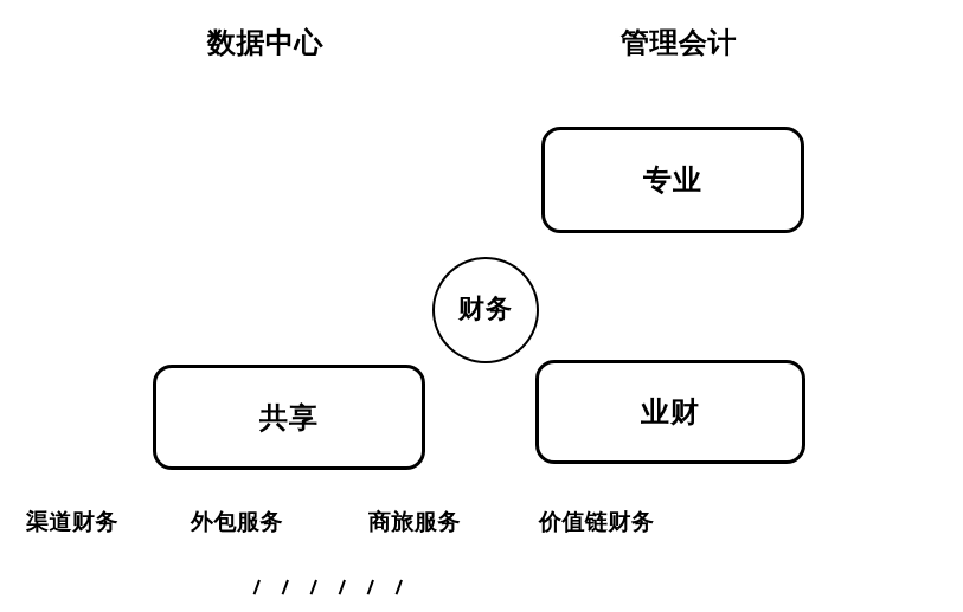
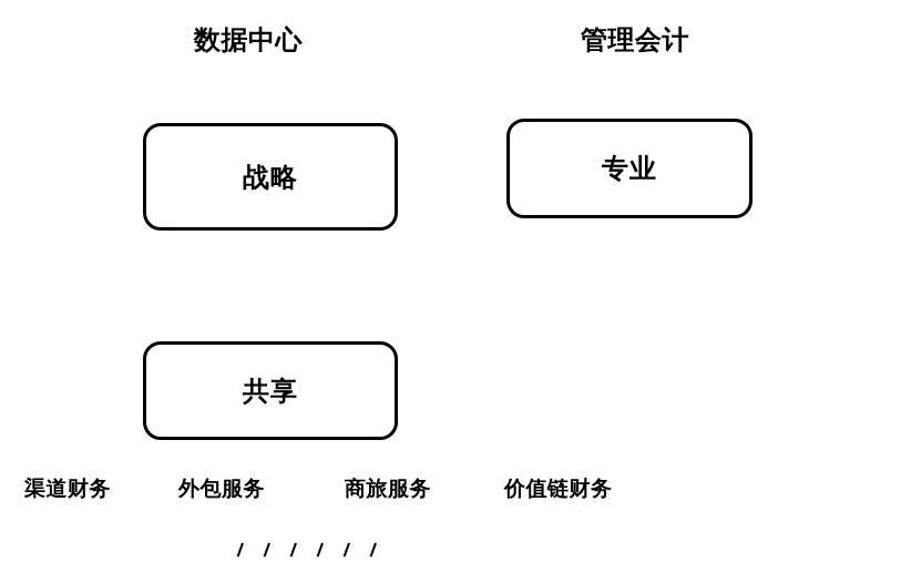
  数据中心
  管理会计
+ 战略
  专业
- 财务
  共享
- 业财
  渠道财务
  外包服务
  商旅服务
  价值链财务
